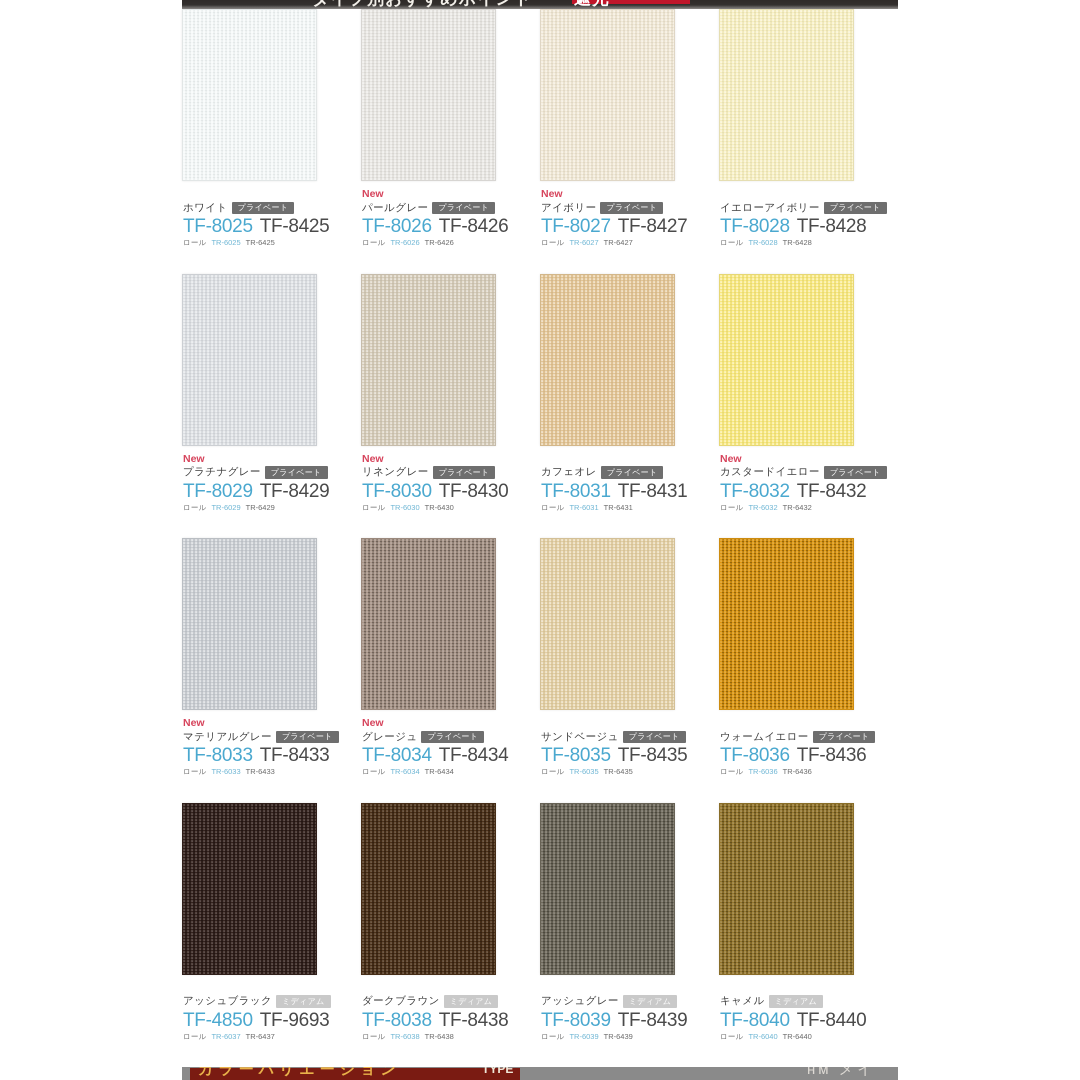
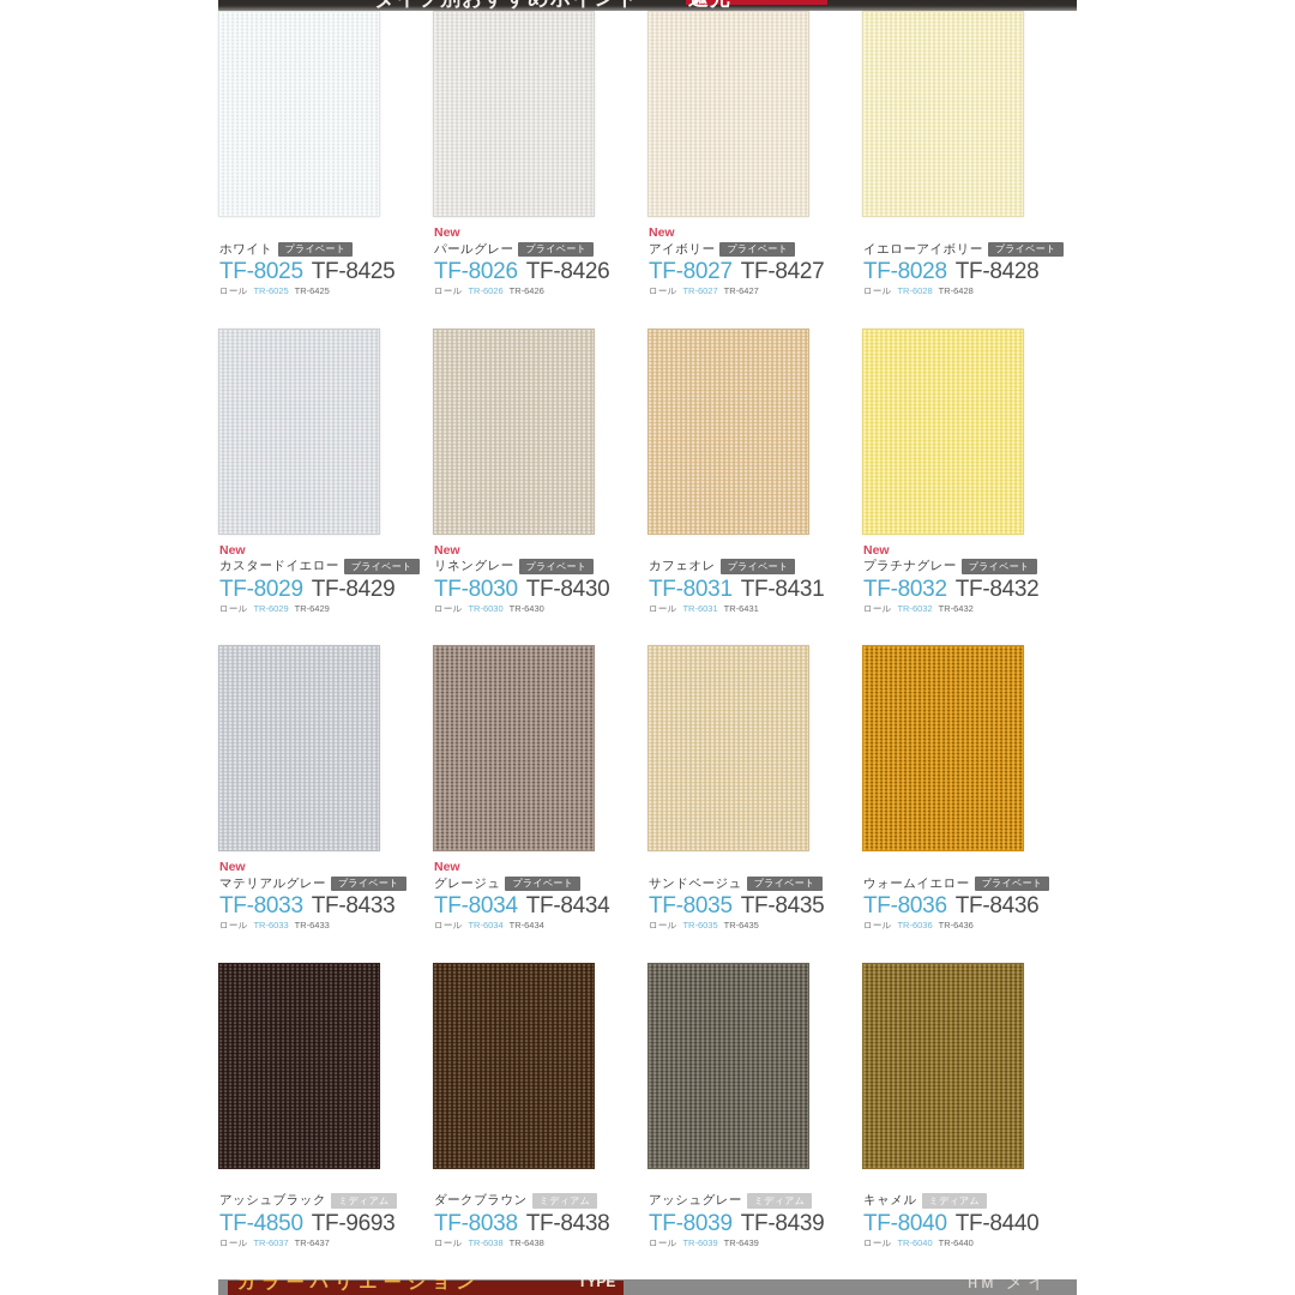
  ホワイト
  プライベート
  TF-8025
  TF-8425
  ロール
  TR-6025
  TR-6425
  New
  パールグレー
  プライベート
  TF-8026
  TF-8426
  ロール
  TR-6026
  TR-6426
  New
  アイボリー
  プライベート
  TF-8027
  TF-8427
  ロール
  TR-6027
  TR-6427
  イエローアイボリー
  プライベート
  TF-8028
  TF-8428
  ロール
  TR-6028
  TR-6428
  New
- プラチナグレー
+ カスタードイエロー
  プライベート
  TF-8029
  TF-8429
  ロール
  TR-6029
  TR-6429
  New
  リネングレー
  プライベート
  TF-8030
  TF-8430
  ロール
  TR-6030
  TR-6430
  カフェオレ
  プライベート
  TF-8031
  TF-8431
  ロール
  TR-6031
  TR-6431
  New
- カスタードイエロー
+ プラチナグレー
  プライベート
  TF-8032
  TF-8432
  ロール
  TR-6032
  TR-6432
  New
  マテリアルグレー
  プライベート
  TF-8033
  TF-8433
  ロール
  TR-6033
  TR-6433
  New
  グレージュ
  プライベート
  TF-8034
  TF-8434
  ロール
  TR-6034
  TR-6434
  サンドベージュ
  プライベート
  TF-8035
  TF-8435
  ロール
  TR-6035
  TR-6435
  ウォームイエロー
  プライベート
  TF-8036
  TF-8436
  ロール
  TR-6036
  TR-6436
  アッシュブラック
  ミディアム
  TF-4850
  TF-9693
  ロール
  TR-6037
  TR-6437
  ダークブラウン
  ミディアム
  TF-8038
  TF-8438
  ロール
  TR-6038
  TR-6438
  アッシュグレー
  ミディアム
  TF-8039
  TF-8439
  ロール
  TR-6039
  TR-6439
  キャメル
  ミディアム
  TF-8040
  TF-8440
  ロール
  TR-6040
  TR-6440
  カラーバリエーション
  TYPE
  нм メイ
